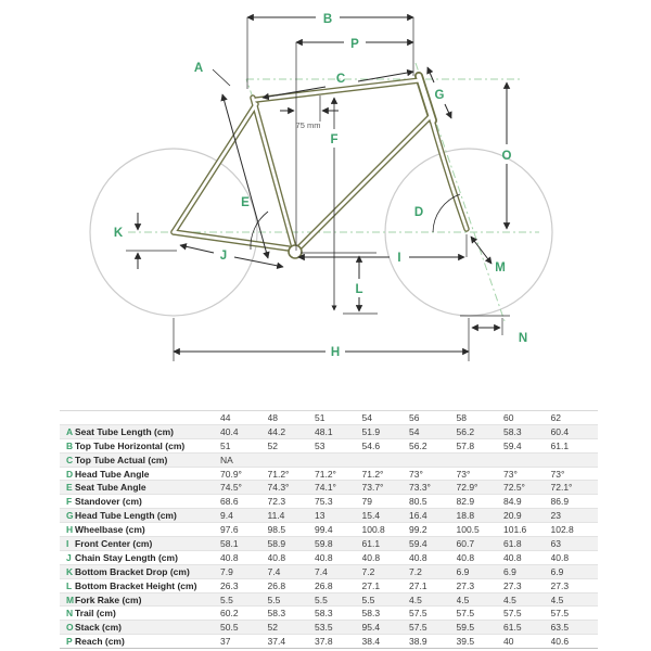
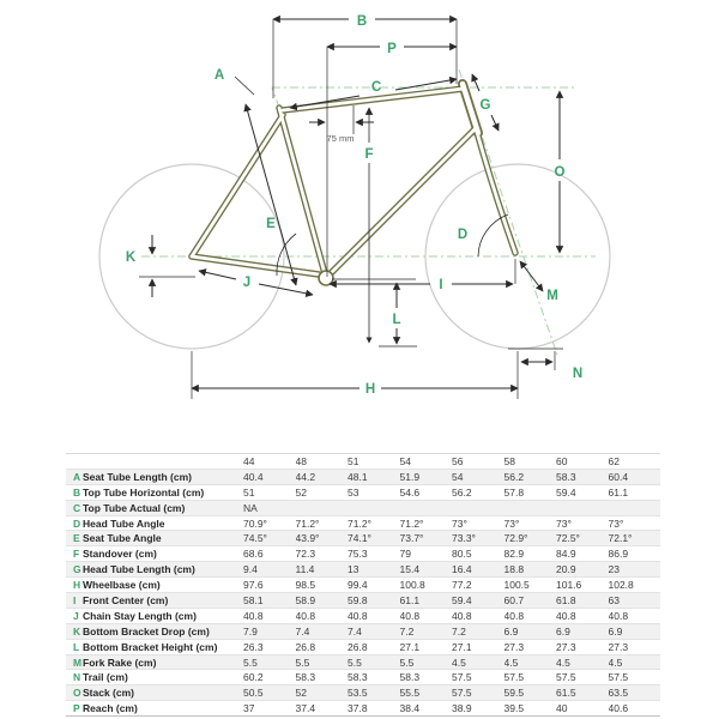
  A
  B
  P
  C
  G
  75 mm
  F
  O
  K
  E
  D
  J
  I
  L
  M
  H
  N
  		44	48	51	54	56	58	60	62
  A	Seat Tube Length (cm)	40.4	44.2	48.1	51.9	54	56.2	58.3	60.4
  B	Top Tube Horizontal (cm)	51	52	53	54.6	56.2	57.8	59.4	61.1
  C	Top Tube Actual (cm)	NA
  D	Head Tube Angle	70.9°	71.2°	71.2°	71.2°	73°	73°	73°	73°
- E	Seat Tube Angle	74.5°	74.3°	74.1°	73.7°	73.3°	72.9°	72.5°	72.1°
+ E	Seat Tube Angle	74.5°	43.9°	74.1°	73.7°	73.3°	72.9°	72.5°	72.1°
  F	Standover (cm)	68.6	72.3	75.3	79	80.5	82.9	84.9	86.9
  G	Head Tube Length (cm)	9.4	11.4	13	15.4	16.4	18.8	20.9	23
- H	Wheelbase (cm)	97.6	98.5	99.4	100.8	99.2	100.5	101.6	102.8
+ H	Wheelbase (cm)	97.6	98.5	99.4	100.8	77.2	100.5	101.6	102.8
  I	Front Center (cm)	58.1	58.9	59.8	61.1	59.4	60.7	61.8	63
  J	Chain Stay Length (cm)	40.8	40.8	40.8	40.8	40.8	40.8	40.8	40.8
  K	Bottom Bracket Drop (cm)	7.9	7.4	7.4	7.2	7.2	6.9	6.9	6.9
  L	Bottom Bracket Height (cm)	26.3	26.8	26.8	27.1	27.1	27.3	27.3	27.3
  M	Fork Rake (cm)	5.5	5.5	5.5	5.5	4.5	4.5	4.5	4.5
  N	Trail (cm)	60.2	58.3	58.3	58.3	57.5	57.5	57.5	57.5
- O	Stack (cm)	50.5	52	53.5	95.4	57.5	59.5	61.5	63.5
+ O	Stack (cm)	50.5	52	53.5	55.5	57.5	59.5	61.5	63.5
  P	Reach (cm)	37	37.4	37.8	38.4	38.9	39.5	40	40.6
